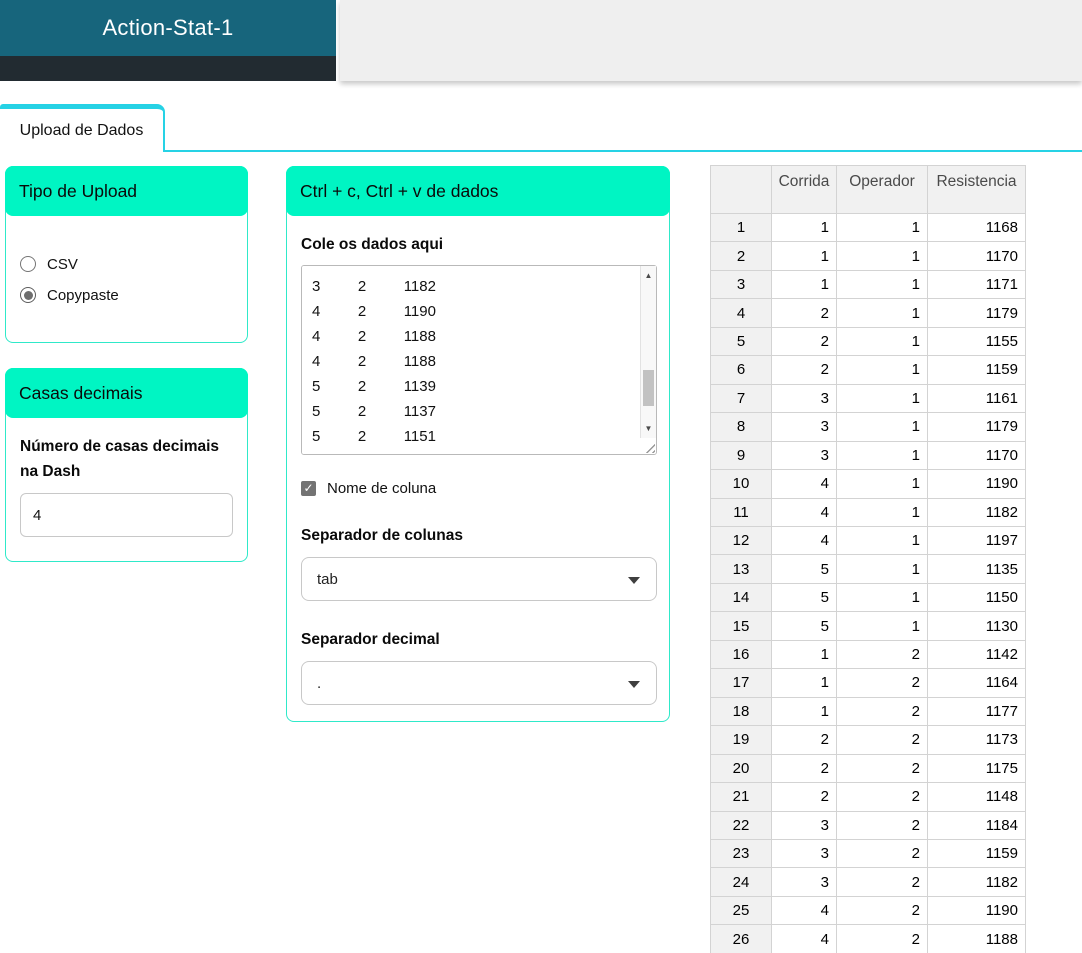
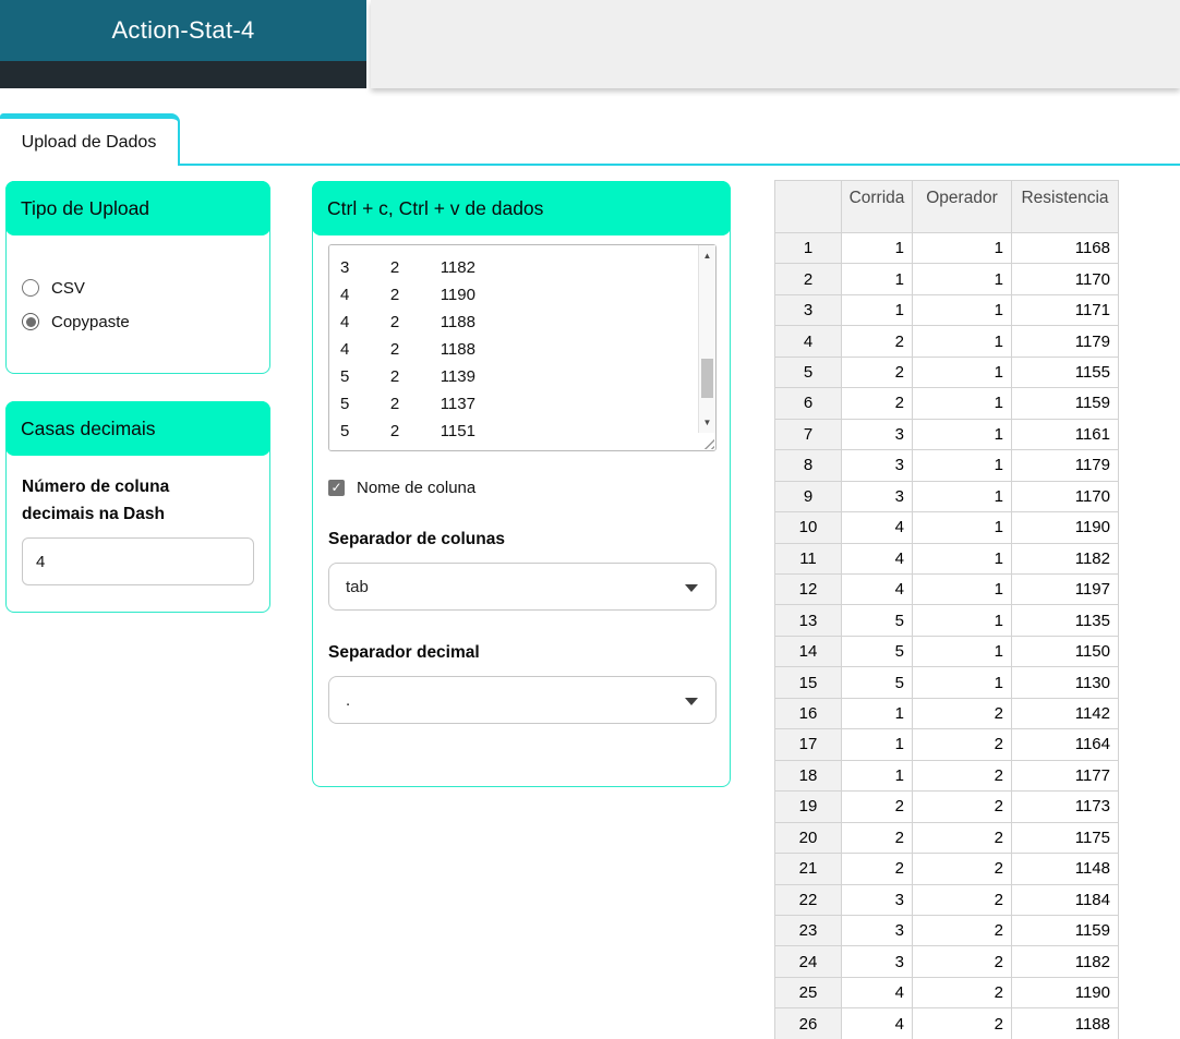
- Action-Stat-1
+ Action-Stat-4
  Upload de Dados
  Tipo de Upload
  CSV
  Copypaste
  Casas decimais
- Número de casas decimais na Dash
+ Número de coluna decimais na Dash
  4
  Ctrl + c, Ctrl + v de dados
- Cole os dados aqui
  Corrida Operador Resistencia
  1 1 1168
  1 1 1170
  1 1 1171
  2 1 1179
  2 1 1155
  2 1 1159
  ▲
  ▼
  ✓
  Nome de coluna
  Separador de colunas
  tab
  Separador decimal
  .
  	Corrida	Operador	Resistencia
  1	1	1	1168
  2	1	1	1170
  3	1	1	1171
  4	2	1	1179
  5	2	1	1155
  6	2	1	1159
  7	3	1	1161
  8	3	1	1179
  9	3	1	1170
  10	4	1	1190
  11	4	1	1182
  12	4	1	1197
  13	5	1	1135
  14	5	1	1150
  15	5	1	1130
  16	1	2	1142
  17	1	2	1164
  18	1	2	1177
  19	2	2	1173
  20	2	2	1175
  21	2	2	1148
  22	3	2	1184
  23	3	2	1159
  24	3	2	1182
  25	4	2	1190
  26	4	2	1188
